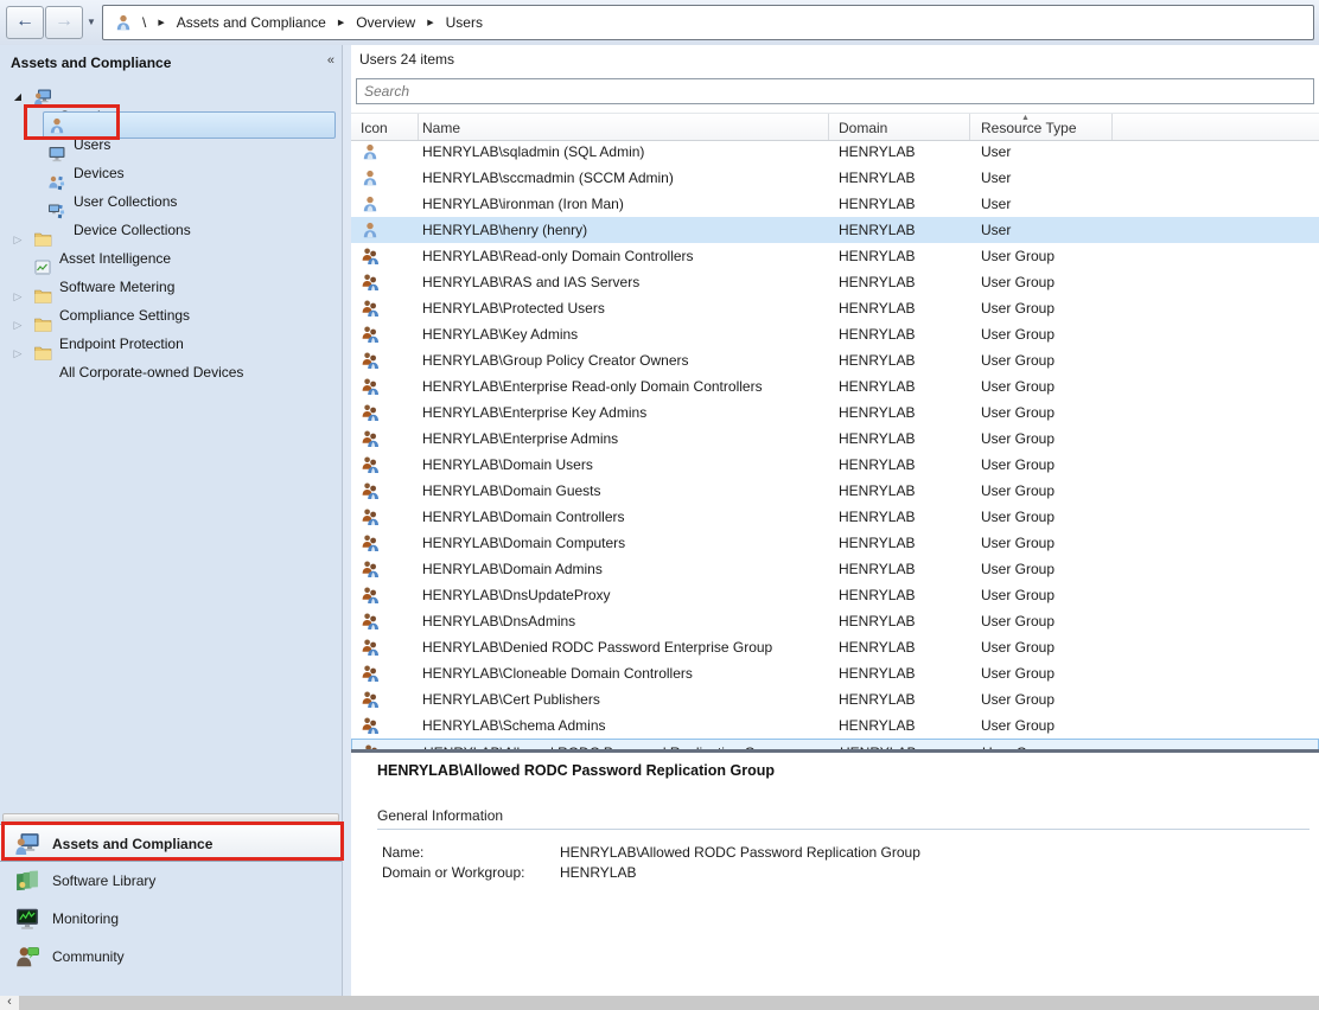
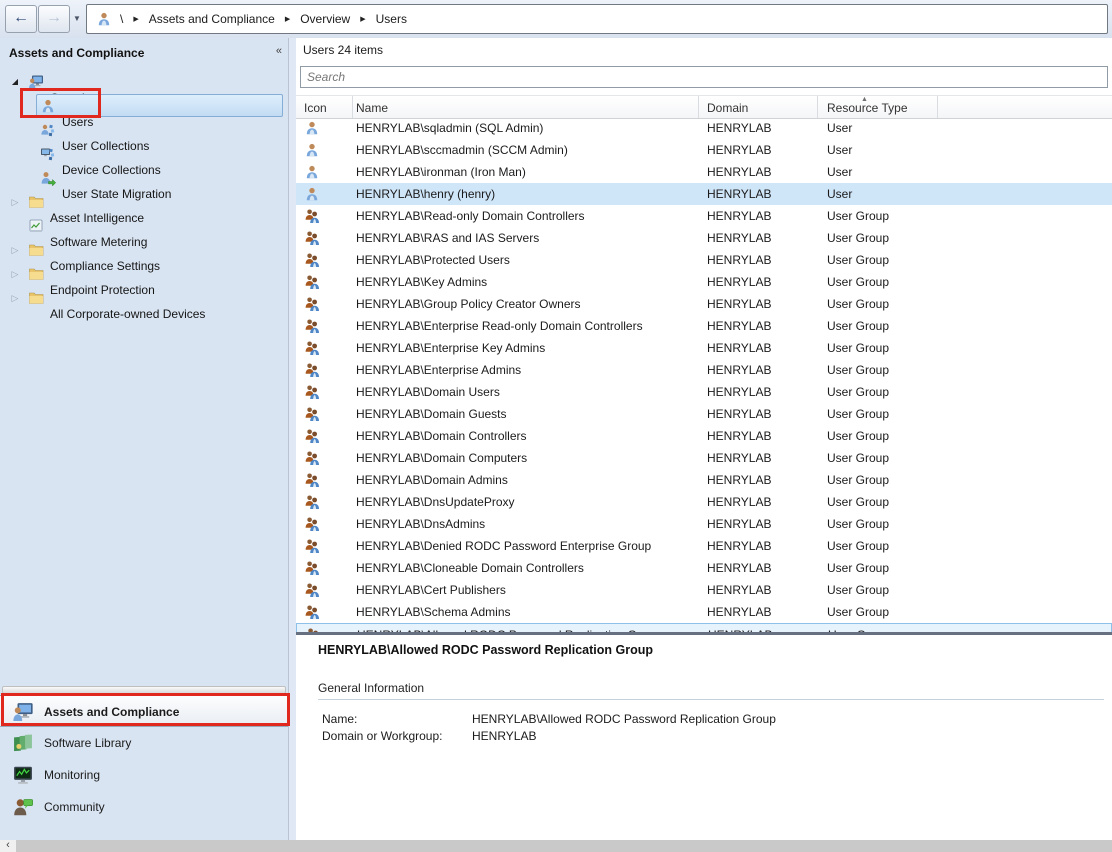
  ←
  →
  ▼
  \
  Assets and Compliance
  Overview
  Users
  Assets and Compliance
  «
  ◢
  Users
- Devices
  User Collections
  Device Collections
+ User State Migration
  ▷
  Asset Intelligence
  Software Metering
  ▷
  Compliance Settings
  ▷
  Endpoint Protection
  ▷
  All Corporate-owned Devices
  Assets and Compliance
  Software Library
  Monitoring
  Community
  Users 24 items
  Search
  Icon
  Name
  Domain
  Resource Type
  HENRYLAB\sqladmin (SQL Admin)
  HENRYLAB
  User
  HENRYLAB\sccmadmin (SCCM Admin)
  HENRYLAB
  User
  HENRYLAB\ironman (Iron Man)
  HENRYLAB
  User
  HENRYLAB\henry (henry)
  HENRYLAB
  User
  HENRYLAB\Read-only Domain Controllers
  HENRYLAB
  User Group
  HENRYLAB\RAS and IAS Servers
  HENRYLAB
  User Group
  HENRYLAB\Protected Users
  HENRYLAB
  User Group
  HENRYLAB\Key Admins
  HENRYLAB
  User Group
  HENRYLAB\Group Policy Creator Owners
  HENRYLAB
  User Group
  HENRYLAB\Enterprise Read-only Domain Controllers
  HENRYLAB
  User Group
  HENRYLAB\Enterprise Key Admins
  HENRYLAB
  User Group
  HENRYLAB\Enterprise Admins
  HENRYLAB
  User Group
  HENRYLAB\Domain Users
  HENRYLAB
  User Group
  HENRYLAB\Domain Guests
  HENRYLAB
  User Group
  HENRYLAB\Domain Controllers
  HENRYLAB
  User Group
  HENRYLAB\Domain Computers
  HENRYLAB
  User Group
  HENRYLAB\Domain Admins
  HENRYLAB
  User Group
  HENRYLAB\DnsUpdateProxy
  HENRYLAB
  User Group
  HENRYLAB\DnsAdmins
  HENRYLAB
  User Group
  HENRYLAB\Denied RODC Password Enterprise Group
  HENRYLAB
  User Group
  HENRYLAB\Cloneable Domain Controllers
  HENRYLAB
  User Group
  HENRYLAB\Cert Publishers
  HENRYLAB
  User Group
  HENRYLAB\Schema Admins
  HENRYLAB
  User Group
  HENRYLAB\Allowed RODC Password Replication Group
  General Information
  Name:
  HENRYLAB\Allowed RODC Password Replication Group
  Domain or Workgroup:
  HENRYLAB
  ‹
